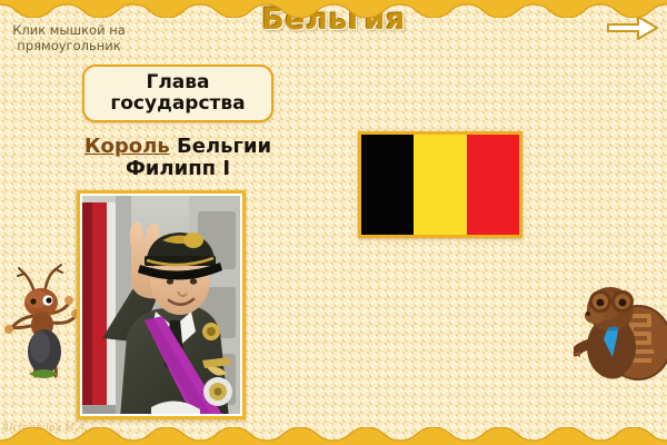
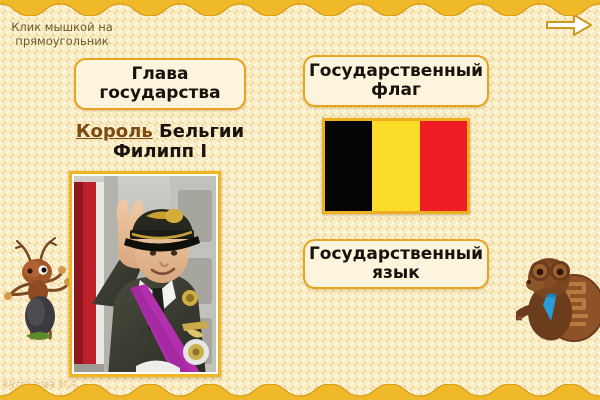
- Бельгия
  Клик мышкой на
  прямоугольник
  Глава государства
  Король Бельгии
  Филипп I
+ Государственный флаг
+ Государственный язык
  Антова М.А.
